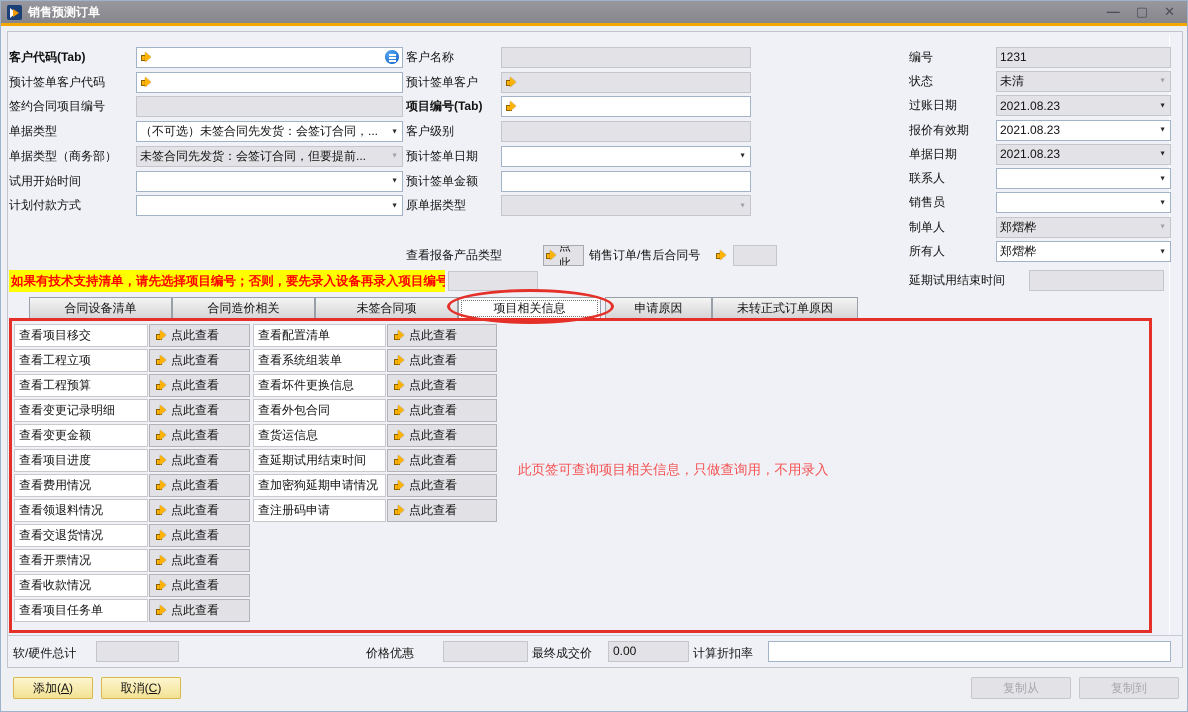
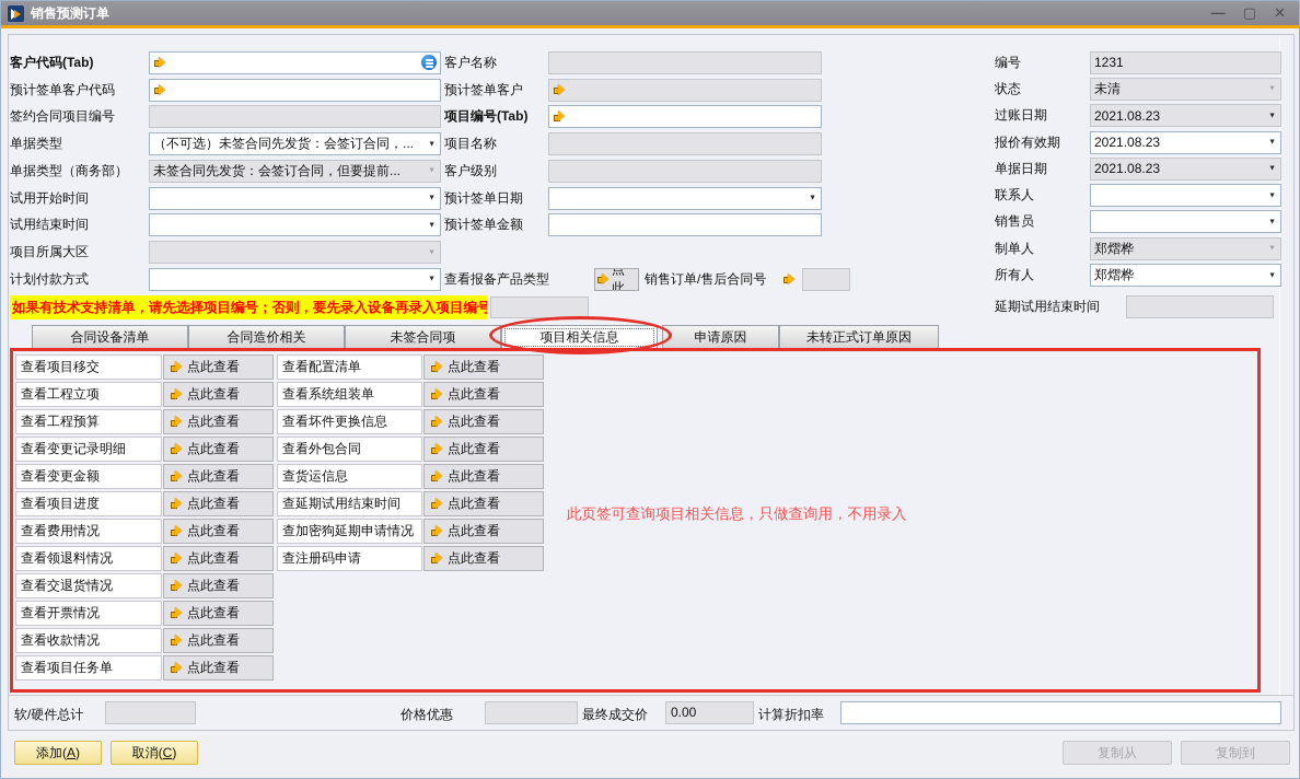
  销售预测订单
  —
  ▢
  ✕
  客户代码(Tab)
  预计签单客户代码
  签约合同项目编号
  单据类型
  （不可选）未签合同先发货：会签订合同，...
  单据类型（商务部）
  未签合同先发货：会签订合同，但要提前...
  试用开始时间
+ 试用结束时间
+ 项目所属大区
  计划付款方式
  如果有技术支持清单，请先选择项目编号；否则，要先录入设备再录入项目编号
  客户名称
  预计签单客户
  项目编号(Tab)
+ 项目名称
  客户级别
  预计签单日期
  预计签单金额
- 原单据类型
  查看报备产品类型
  点此
  销售订单/售后合同号
  编号
  1231
  状态
  未清
  过账日期
  2021.08.23
  报价有效期
  2021.08.23
  单据日期
  2021.08.23
  联系人
  销售员
  制单人
  郑熠桦
  所有人
  郑熠桦
  延期试用结束时间
  合同设备清单
  合同造价相关
  未签合同项
  项目相关信息
  申请原因
  未转正式订单原因
  查看项目移交
  点此查看
  查看工程立项
  点此查看
  查看工程预算
  点此查看
  查看变更记录明细
  点此查看
  查看变更金额
  点此查看
  查看项目进度
  点此查看
  查看费用情况
  点此查看
  查看领退料情况
  点此查看
  查看交退货情况
  点此查看
  查看开票情况
  点此查看
  查看收款情况
  点此查看
  查看项目任务单
  点此查看
  查看配置清单
  点此查看
  查看系统组装单
  点此查看
  查看坏件更换信息
  点此查看
  查看外包合同
  点此查看
  查货运信息
  点此查看
  查延期试用结束时间
  点此查看
  查加密狗延期申请情况
  点此查看
  查注册码申请
  点此查看
  此页签可查询项目相关信息，只做查询用，不用录入
  软/硬件总计
  价格优惠
  最终成交价
  0.00
  计算折扣率
  添加(A)
  取消(C)
  复制从
  复制到
